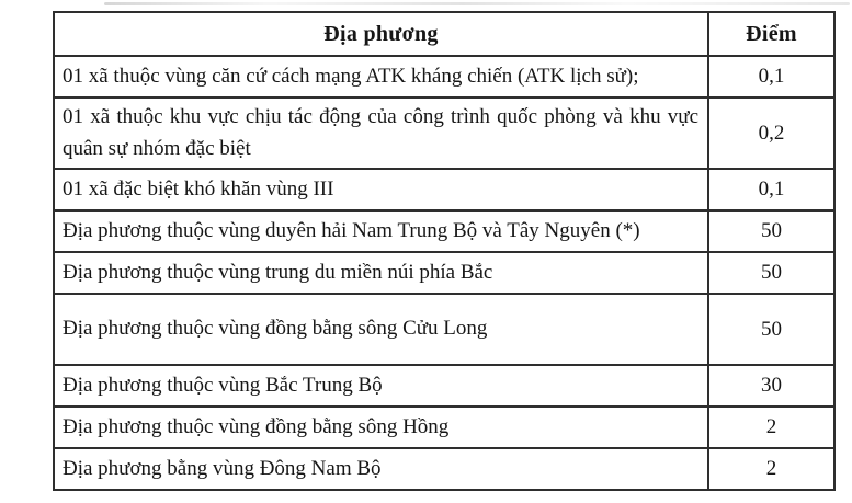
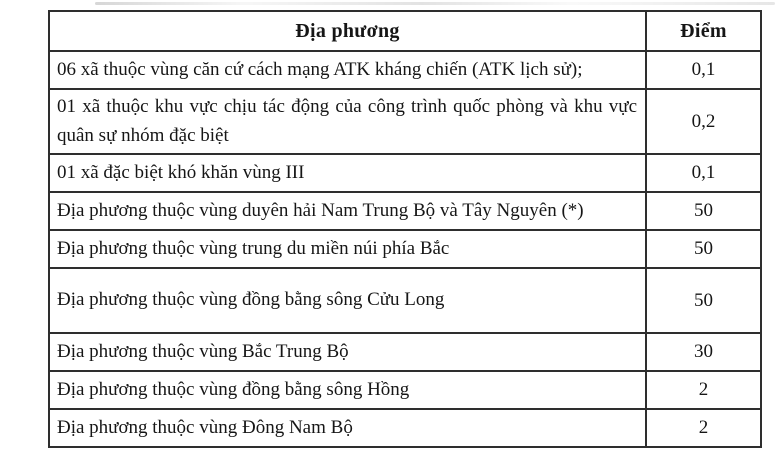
  Địa phương	Điểm
- 01 xã thuộc vùng căn cứ cách mạng ATK kháng chiến (ATK lịch sử);	0,1
+ 06 xã thuộc vùng căn cứ cách mạng ATK kháng chiến (ATK lịch sử);	0,1
  01 xã thuộc khu vực chịu tác động của công trình quốc phòng và khu vực quân sự nhóm đặc biệt	0,2
  01 xã đặc biệt khó khăn vùng III	0,1
  Địa phương thuộc vùng duyên hải Nam Trung Bộ và Tây Nguyên (*)	50
  Địa phương thuộc vùng trung du miền núi phía Bắc	50
  Địa phương thuộc vùng đồng bằng sông Cửu Long	50
  Địa phương thuộc vùng Bắc Trung Bộ	30
  Địa phương thuộc vùng đồng bằng sông Hồng	2
- Địa phương bằng vùng Đông Nam Bộ	2
+ Địa phương thuộc vùng Đông Nam Bộ	2
